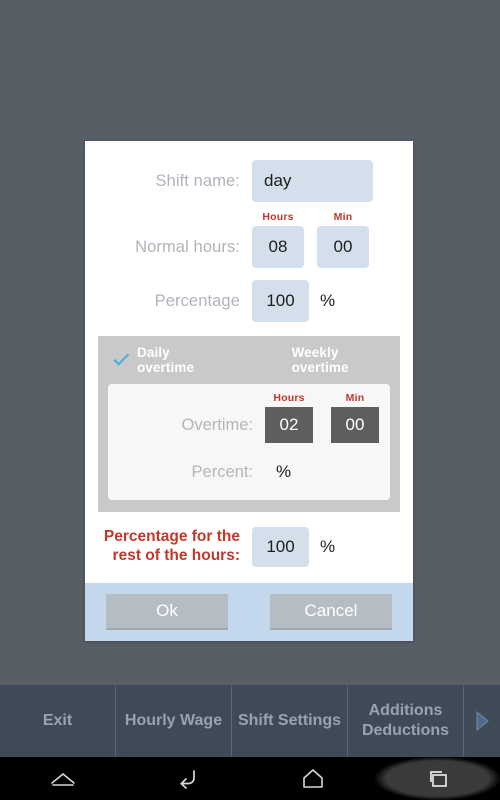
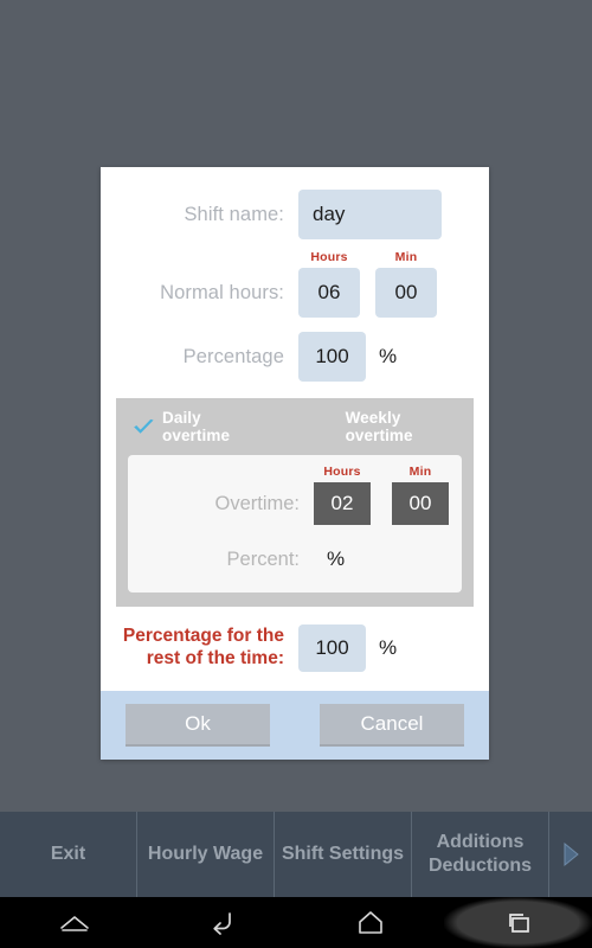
  Shift name:
  day
  Hours
  Min
  Normal hours:
- 08
+ 06
  00
  Percentage
  100
  %
  Daily overtime
  Weekly overtime
  Hours
  Min
  Overtime:
  02
  00
  Percent:
  %
- Percentage for the rest of the hours:
+ Percentage for the rest of the time:
  100
  %
  Ok
  Cancel
  Exit
  Hourly Wage
  Shift Settings
  Additions Deductions
